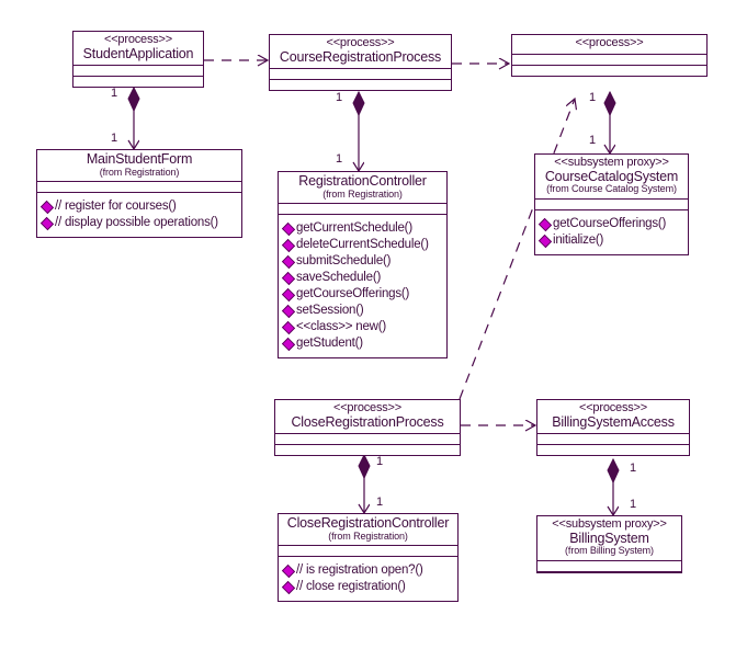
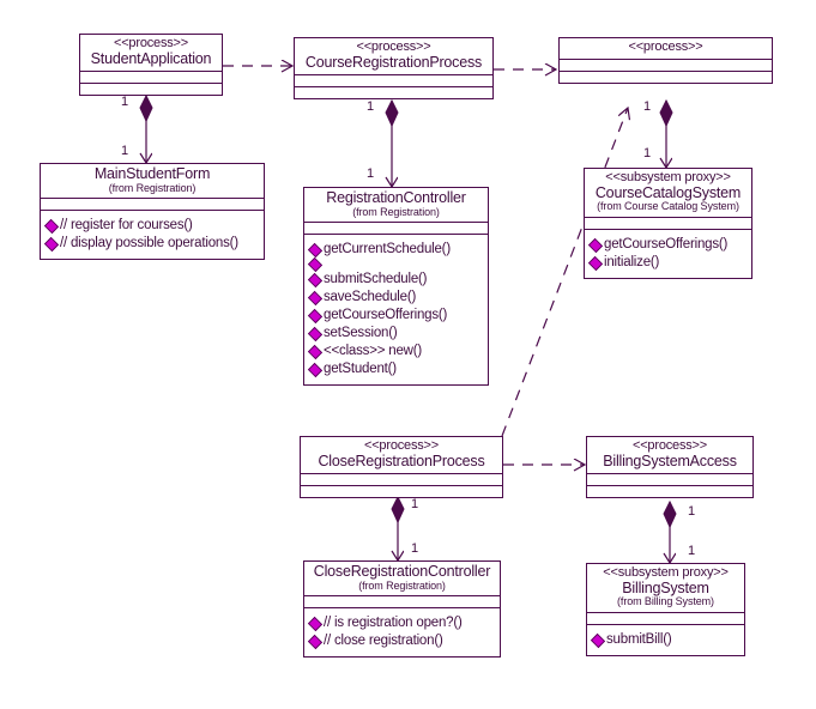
  1
  1
  1
  1
  1
  1
  1
  1
  1
  1
  <<process>>
  StudentApplication
  <<process>>
  CourseRegistrationProcess
  <<process>>
  MainStudentForm
  (from Registration)
  // register for courses()
  // display possible operations()
  RegistrationController
  (from Registration)
  getCurrentSchedule()
- deleteCurrentSchedule()
  submitSchedule()
  saveSchedule()
  getCourseOfferings()
  setSession()
  <<class>> new()
  getStudent()
  <<subsystem proxy>>
  CourseCatalogSystem
  (from Course Catalog System)
  getCourseOfferings()
  initialize()
  <<process>>
  CloseRegistrationProcess
  <<process>>
  BillingSystemAccess
  CloseRegistrationController
  (from Registration)
  // is registration open?()
  // close registration()
  <<subsystem proxy>>
  BillingSystem
  (from Billing System)
+ submitBill()
